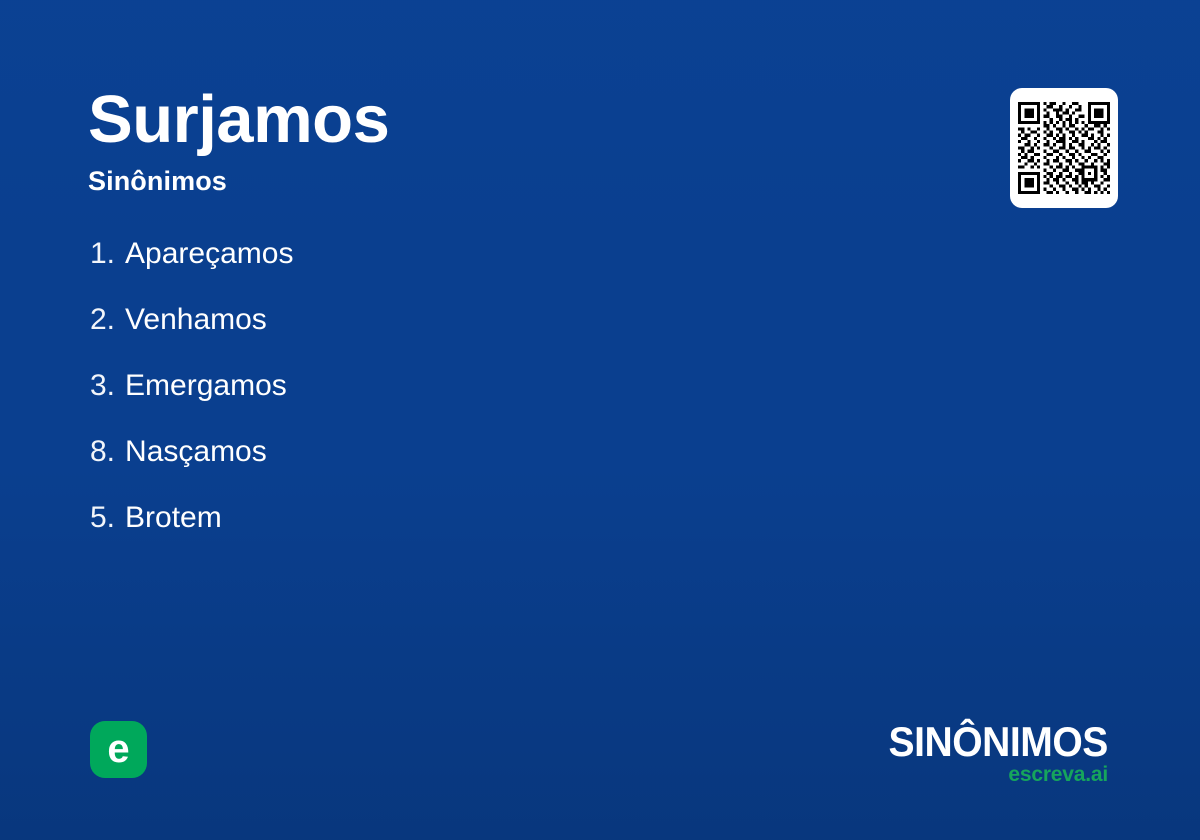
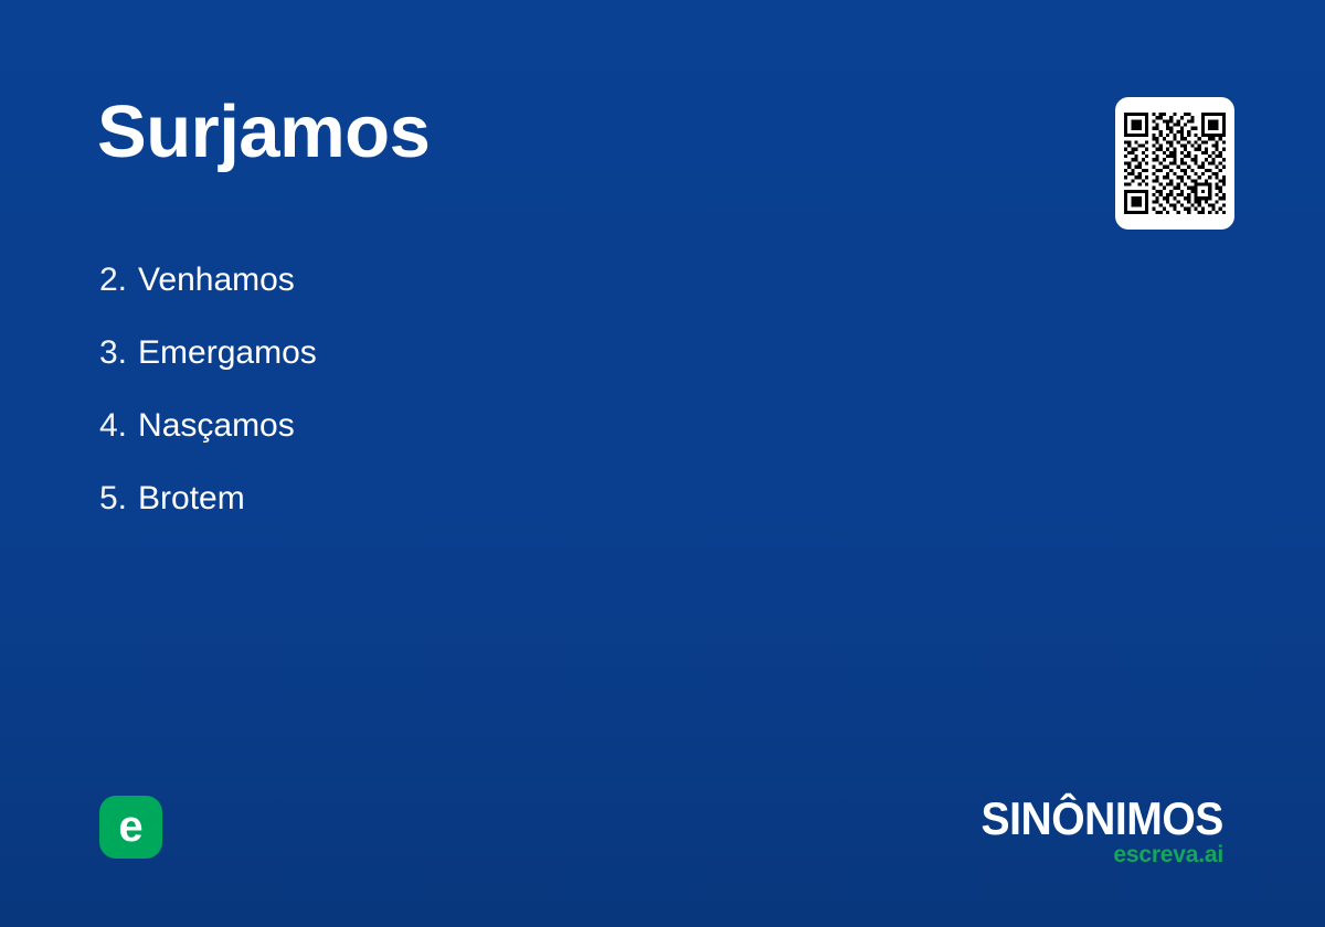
  Surjamos
- Sinônimos
- 1.
- Apareçamos
  2.
  Venhamos
  3.
  Emergamos
- 8.
+ 4.
  Nasçamos
  5.
  Brotem
  e
  SINÔNIMOS
  escreva.ai
